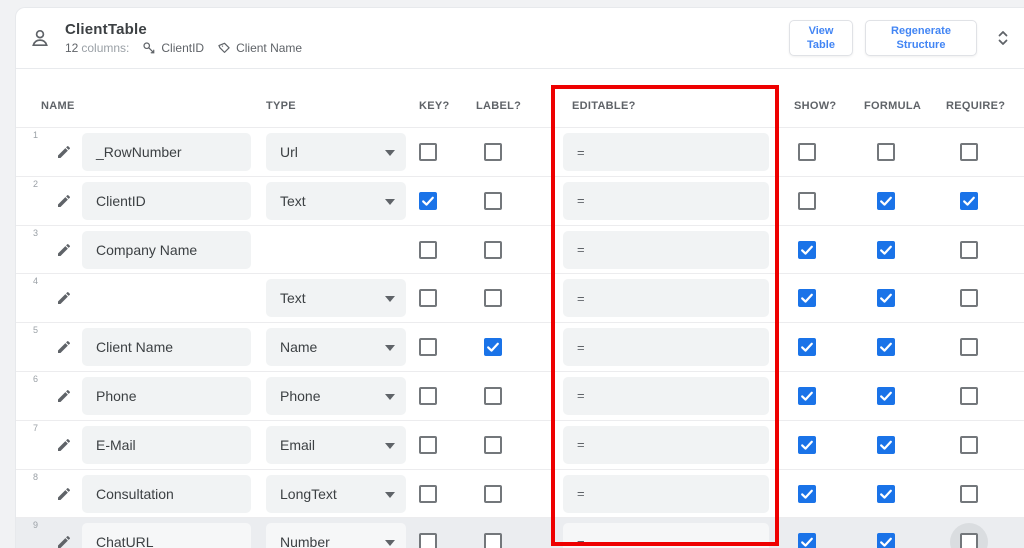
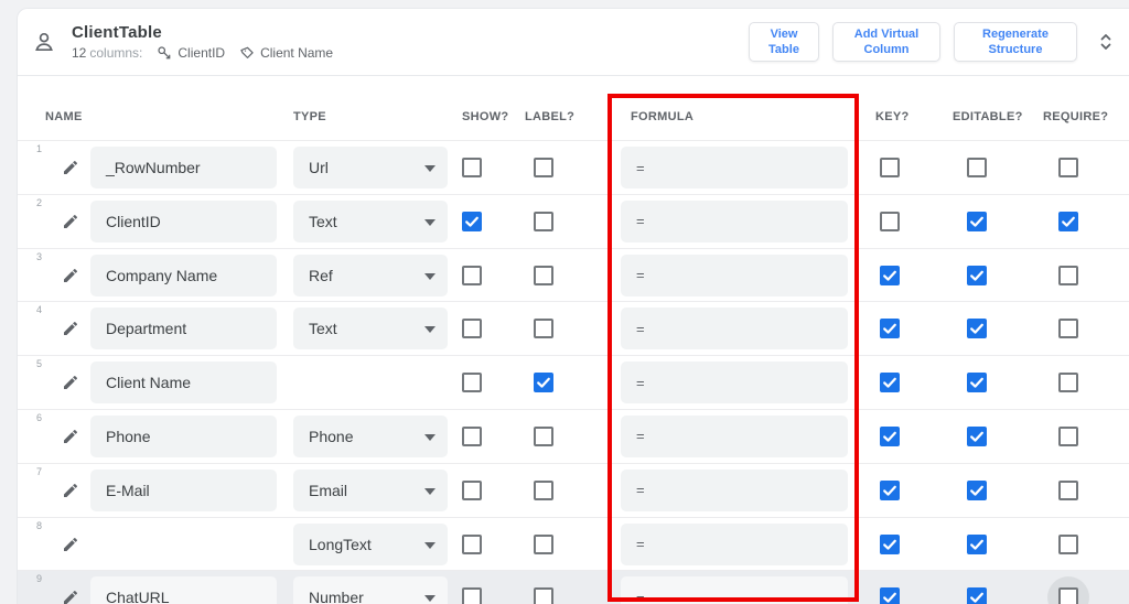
  ClientTable
  12 columns:
  ClientID
  Client Name
  View Table
+ Add Virtual Column
  Regenerate Structure
  NAME
  TYPE
- KEY?
+ SHOW?
  LABEL?
- EDITABLE?
+ FORMULA
- SHOW?
+ KEY?
- FORMULA
+ EDITABLE?
  REQUIRE?
  1
  _RowNumber
  Url
  =
  2
  ClientID
  Text
  =
  3
  Company Name
+ Ref
  =
  4
+ Department
  Text
  =
  5
  Client Name
- Name
  =
  6
  Phone
  Phone
  =
  7
  E-Mail
  Email
  =
  8
- Consultation
  LongText
  =
  9
  ChatURL
  Number
  =
